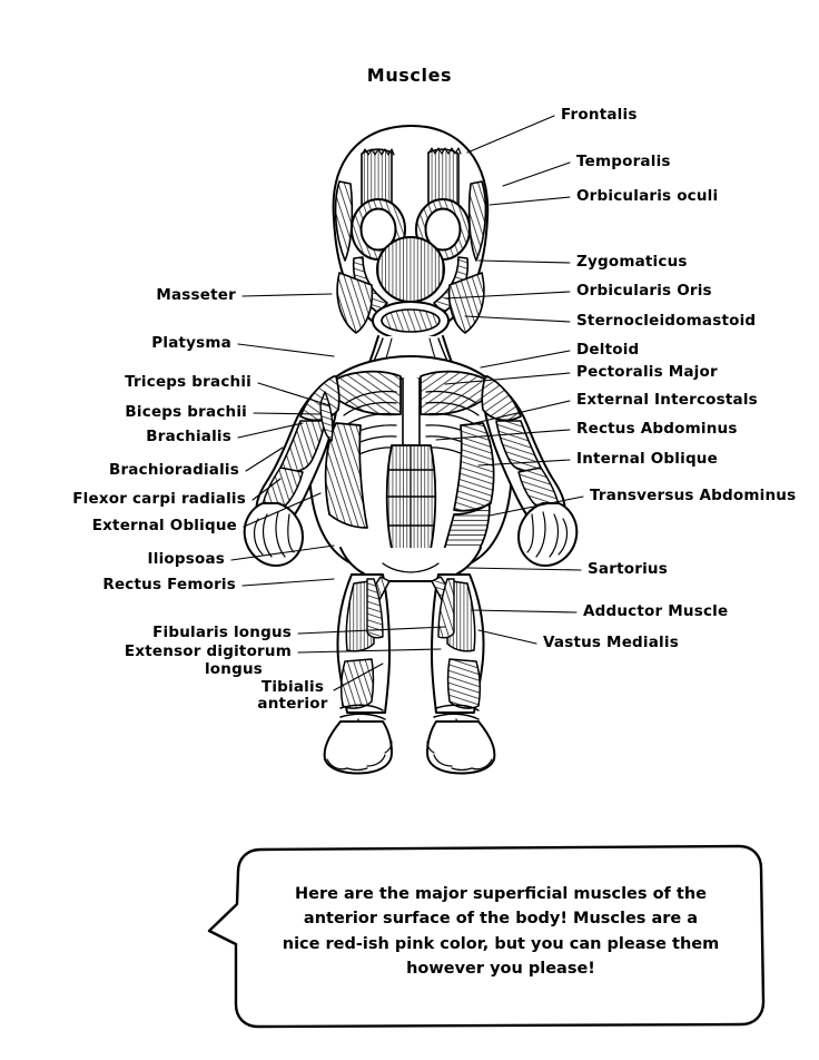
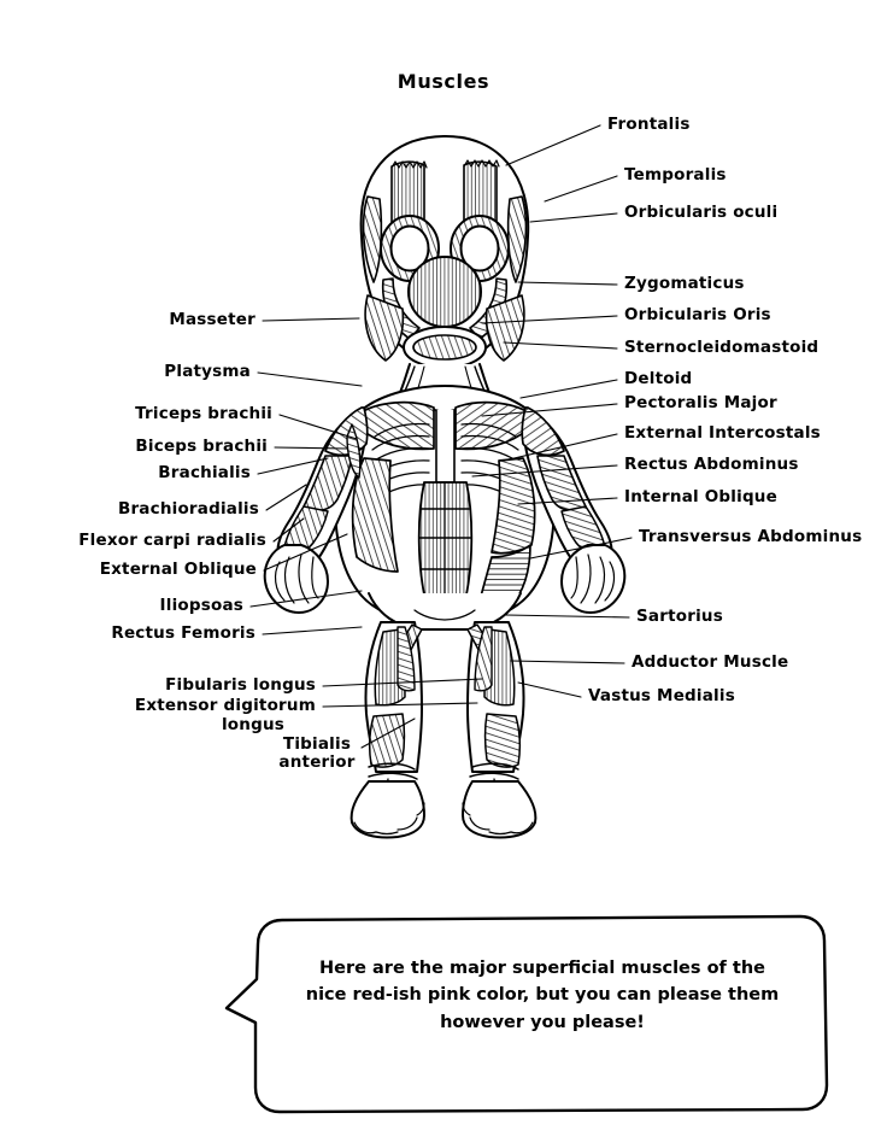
  Muscles
  Frontalis
  Temporalis
  Orbicularis oculi
  Zygomaticus
  Orbicularis Oris
  Sternocleidomastoid
  Deltoid
  Pectoralis Major
  External Intercostals
  Rectus Abdominus
  Internal Oblique
  Transversus Abdominus
  Sartorius
  Adductor Muscle
  Vastus Medialis
  Masseter
  Platysma
  Triceps brachii
  Biceps brachii
  Brachialis
  Brachioradialis
  Flexor carpi radialis
  External Oblique
  Iliopsoas
  Rectus Femoris
  Fibularis longus
  Extensor digitorum
  longus
  Tibialis
  anterior
  Here are the major superficial muscles of the
- anterior surface of the body! Muscles are a
  nice red-ish pink color, but you can please them
  however you please!
